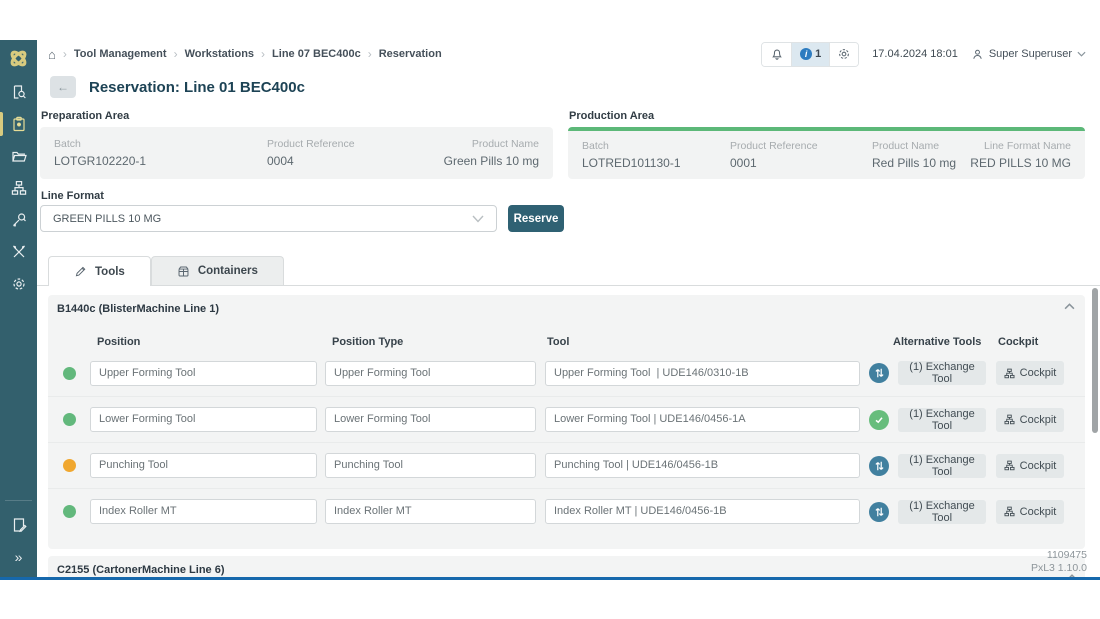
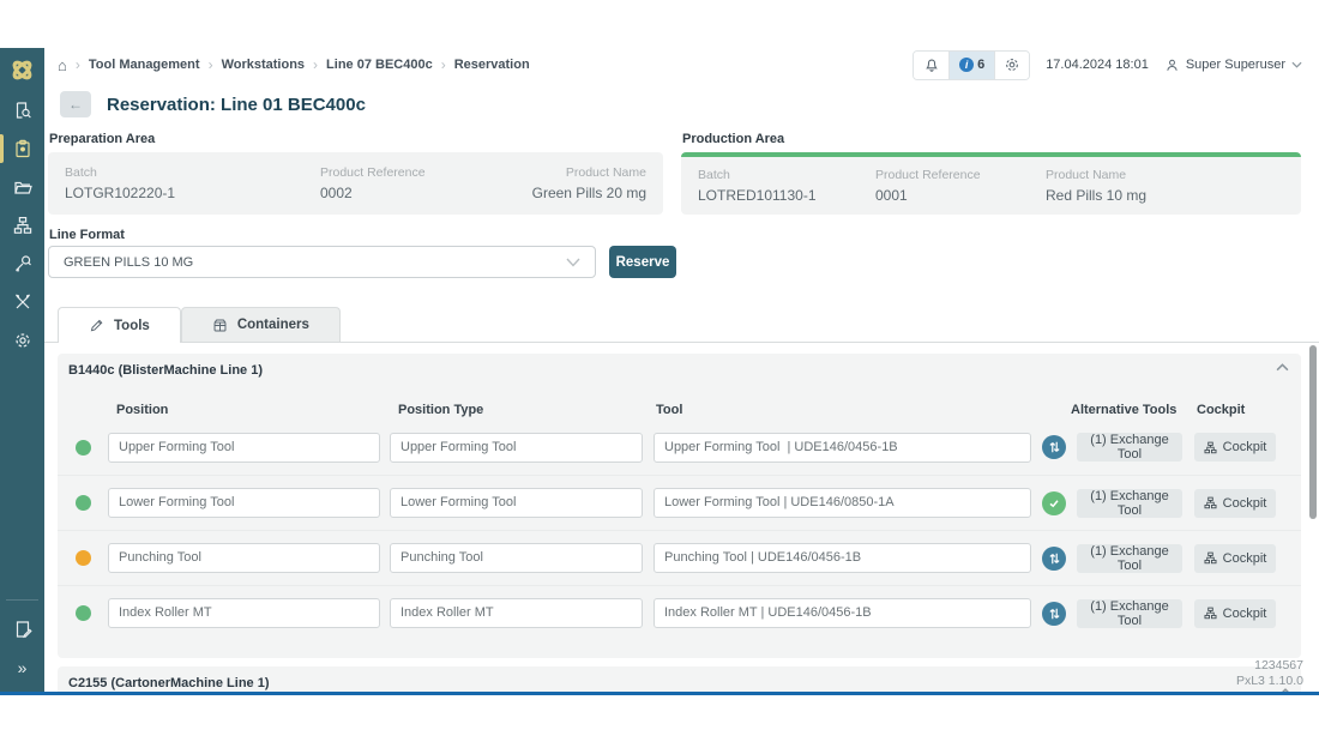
  »
  ⌂
  ›
  Tool Management
  ›
  Workstations
  ›
  Line 07 BEC400c
  ›
  Reservation
  i
- 1
+ 6
  17.04.2024 18:01
  Super Superuser
  ←
  Reservation: Line 01 BEC400c
  Preparation Area
  Batch
  LOTGR102220-1
  Product Reference
- 0004
+ 0002
  Product Name
- Green Pills 10 mg
+ Green Pills 20 mg
  Production Area
  Batch
  LOTRED101130-1
  Product Reference
  0001
  Product Name
  Red Pills 10 mg
- Line Format Name
- RED PILLS 10 MG
  Line Format
  GREEN PILLS 10 MG
  Reserve
  Tools
  Containers
  B1440c (BlisterMachine Line 1)
  Position
  Position Type
  Tool
  Alternative Tools
  Cockpit
  Upper Forming Tool
  Upper Forming Tool
- Upper Forming Tool | UDE146/0310-1B
+ Upper Forming Tool | UDE146/0456-1B
  (1) Exchange Tool
  Cockpit
  Lower Forming Tool
  Lower Forming Tool
- Lower Forming Tool | UDE146/0456-1A
+ Lower Forming Tool | UDE146/0850-1A
  (1) Exchange Tool
  Cockpit
  Punching Tool
  Punching Tool
  Punching Tool | UDE146/0456-1B
  (1) Exchange Tool
  Cockpit
  Index Roller MT
  Index Roller MT
  Index Roller MT | UDE146/0456-1B
  (1) Exchange Tool
  Cockpit
- C2155 (CartonerMachine Line 6)
+ C2155 (CartonerMachine Line 1)
- 1109475
+ 1234567
  PxL3 1.10.0
